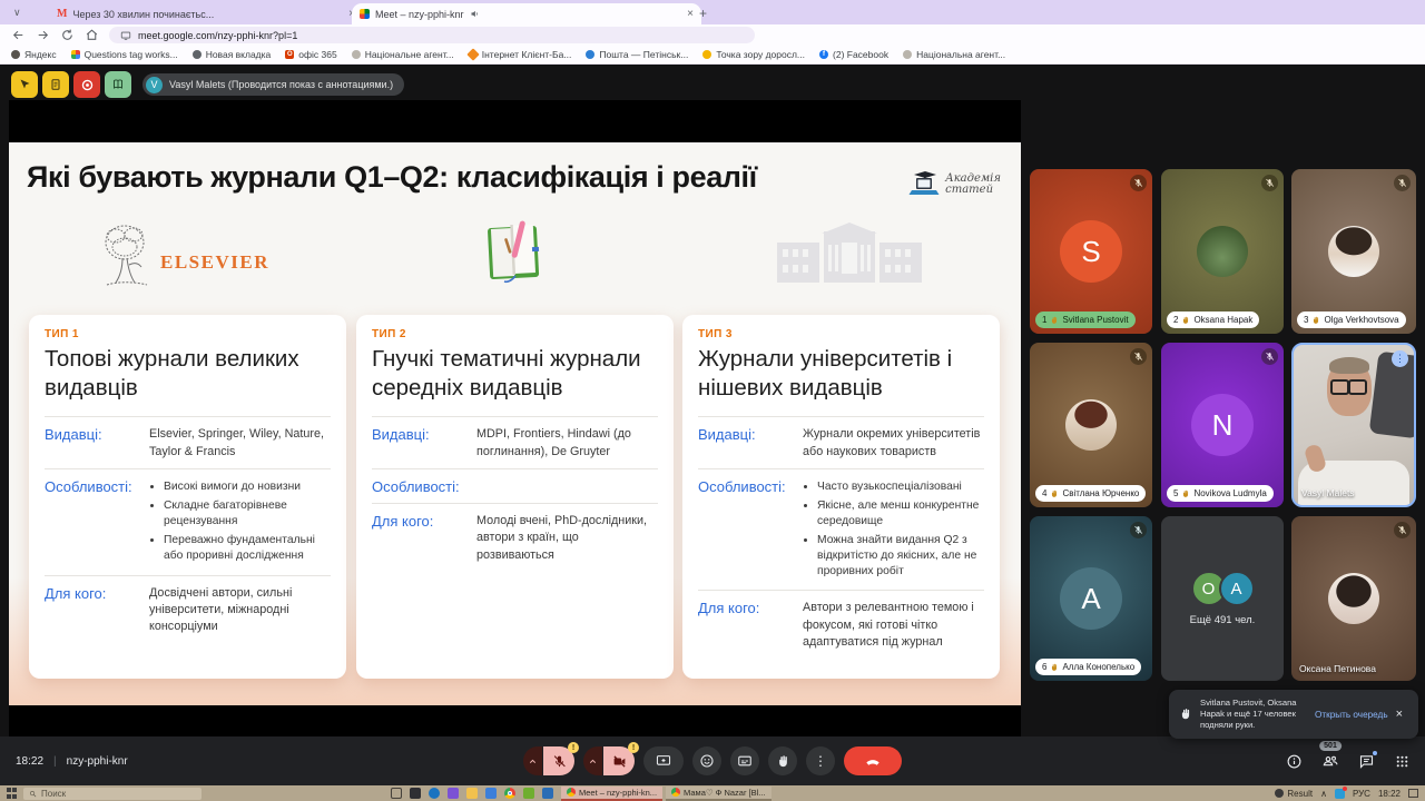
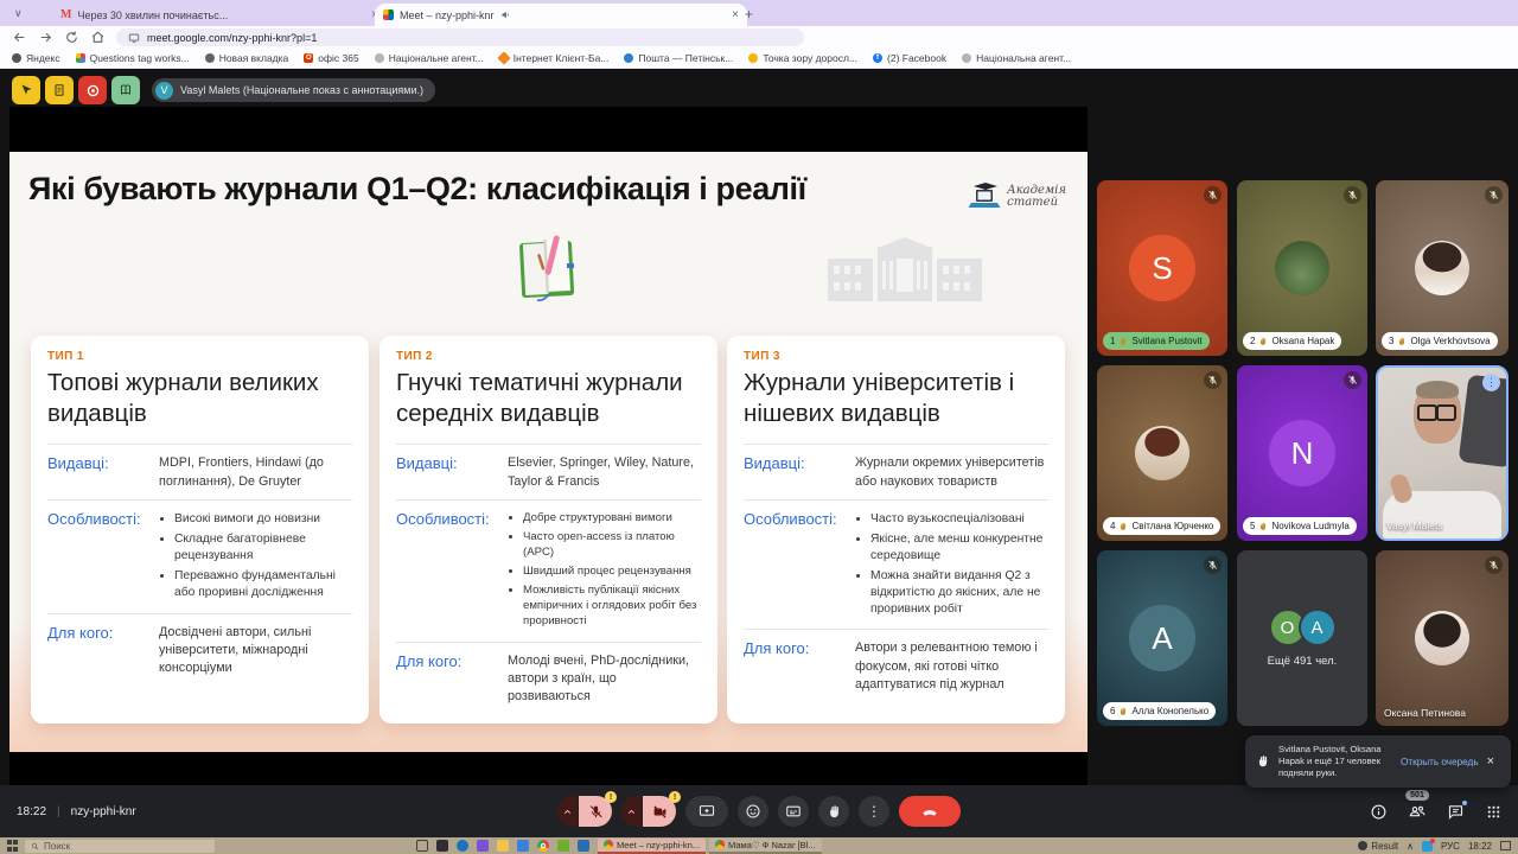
  ∨
  M
  Через 30 хвилин починаєтьс...
  Meet – nzy-pphi-knr
  ×
  +
  meet.google.com/nzy-pphi-knr?pl=1
  Яндекс
  Questions tag works...
  Новая вкладка
  офіс 365
  Національне агент...
  Інтернет Клієнт-Ба...
  Пошта — Петінськ...
  Точка зору доросл...
  (2) Facebook
  Національна агент...
  V
- Vasyl Malets (Проводится показ с аннотациями.)
+ Vasyl Malets (Національне показ с аннотациями.)
  Які бувають журнали Q1–Q2: класифікація і реалії
  Академія
  статей
- ELSEVIER
  ТИП 1
  Топові журнали великих видавців
  Видавці:
- Elsevier, Springer, Wiley, Nature, Taylor & Francis
+ MDPI, Frontiers, Hindawi (до поглинання), De Gruyter
  Особливості:
  Високі вимоги до новизни
  Складне багаторівневе рецензування
  Переважно фундаментальні або проривні дослідження
  Для кого:
  Досвідчені автори, сильні університети, міжнародні консорціуми
  ТИП 2
  Гнучкі тематичні журнали середніх видавців
  Видавці:
- MDPI, Frontiers, Hindawi (до поглинання), De Gruyter
+ Elsevier, Springer, Wiley, Nature, Taylor & Francis
  Особливості:
+ Добре структуровані вимоги
+ Часто open-access із платою (APC)
+ Швидший процес рецензування
+ Можливість публікації якісних емпіричних і оглядових робіт без проривності
  Для кого:
  Молоді вчені, PhD-дослідники, автори з країн, що розвиваються
  ТИП 3
  Журнали університетів і нішевих видавців
  Видавці:
  Журнали окремих університетів або наукових товариств
  Особливості:
  Часто вузькоспеціалізовані
  Якісне, але менш конкурентне середовище
  Можна знайти видання Q2 з відкритістю до якісних, але не проривних робіт
  Для кого:
  Автори з релевантною темою і фокусом, які готові чітко адаптуватися під журнал
  S
  1
  Svitlana Pustovit
  2
  Oksana Hapak
  3
  Olga Verkhovtsova
  4
  Світлана Юрченко
  N
  5
  Novikova Ludmyla
  ⋮
  Vasyl Malets
  A
  6
  Алла Конопелько
  O
  A
  Ещё 491 чел.
  Оксана Петинова
  Svitlana Pustovit, Oksana Hapak и ещё 17 человек подняли руки.
  Открыть очередь
  ×
  18:22
  |
  nzy-pphi-knr
  ⋮
  Поиск
  Meet – nzy-pphi-kn...
  Мама♡ Ф Nazar [Bl...
  Result
  ∧
  РУС
  18:22
